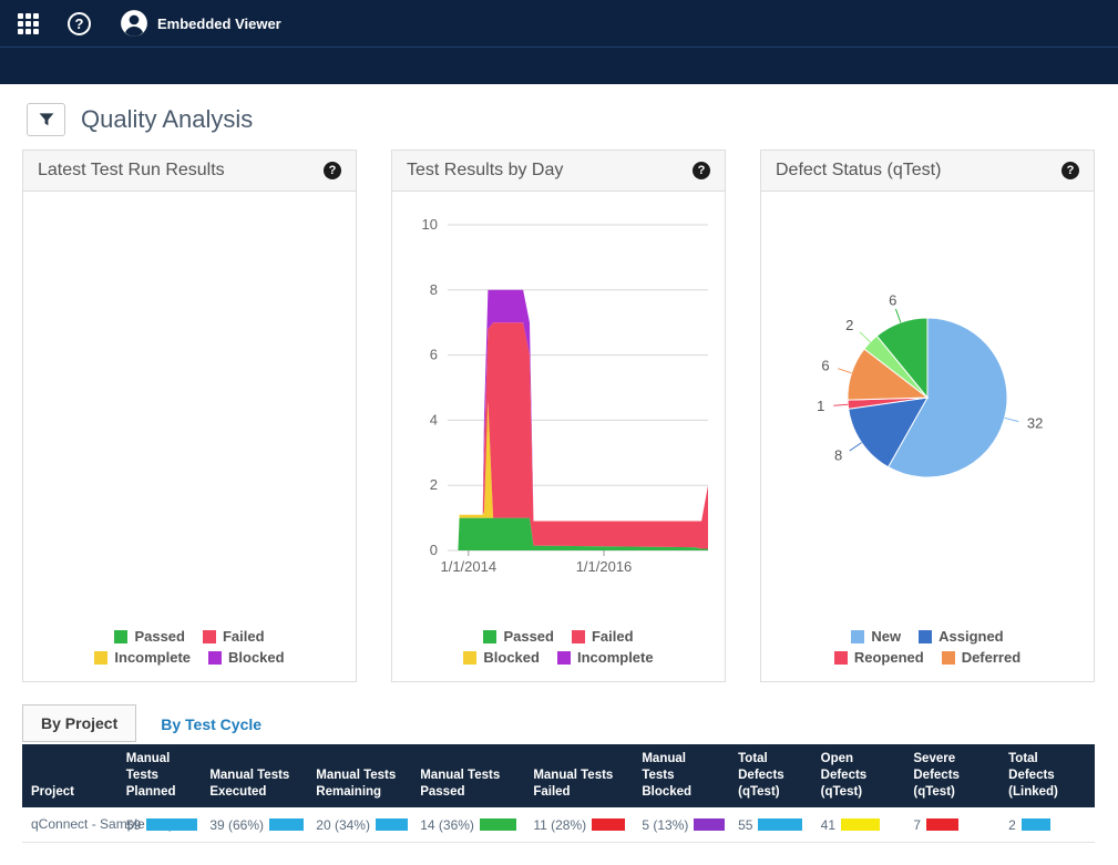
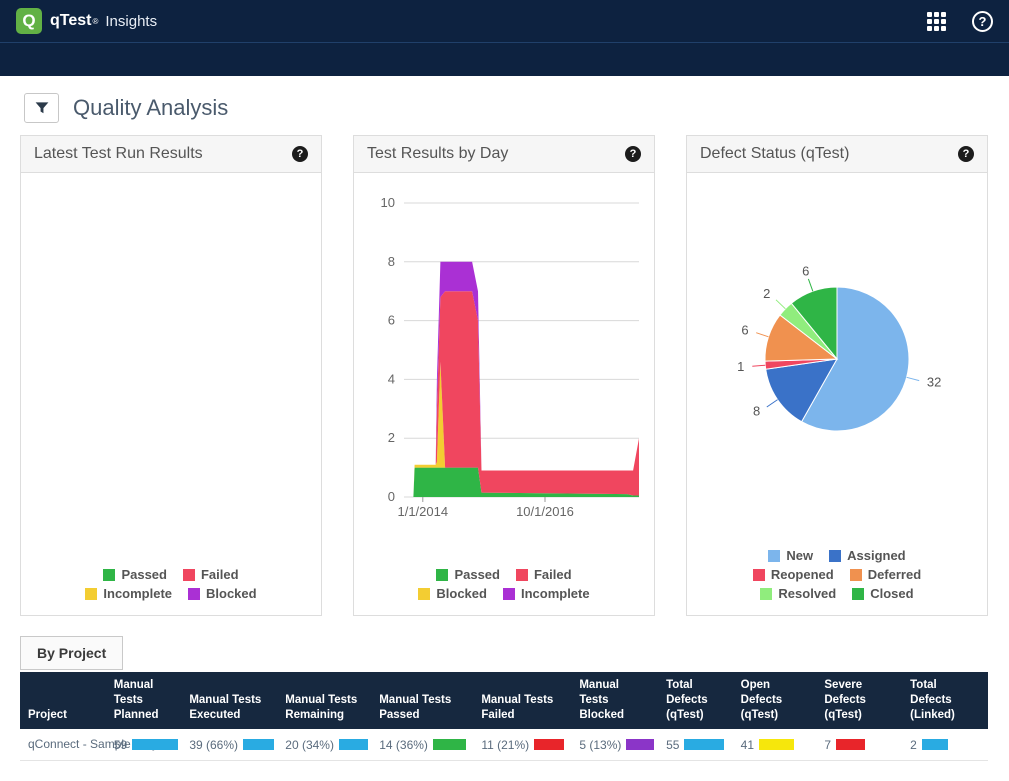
+ Q
+ qTest
+ ®
+ Insights
  ?
- Embedded Viewer
  Quality Analysis
  Latest Test Run Results
  ?
  Passed
  Failed
  Incomplete
  Blocked
  Test Results by Day
  ?
  0
  2
  4
  6
  8
  10
  1/1/2014
- 1/1/2016
+ 10/1/2016
  Passed
  Failed
  Blocked
  Incomplete
  Defect Status (qTest)
  ?
  32
  8
  1
  6
  2
  6
  New
  Assigned
  Reopened
  Deferred
+ Resolved
+ Closed
  By Project
- By Test Cycle
  Project	Manual Tests Planned	Manual Tests Executed	Manual Tests Remaining	Manual Tests Passed	Manual Tests Failed	Manual Tests Blocked	Total Defects (qTest)	Open Defects (qTest)	Severe Defects (qTest)	Total Defects (Linked)
- qConnect - Sam	59	39 (66%)	20 (34%)	14 (36%)	11 (28%)	5 (13%)	55	41	7	2
+ qConnect - Sam	59	39 (66%)	20 (34%)	14 (36%)	11 (21%)	5 (13%)	55	41	7	2
